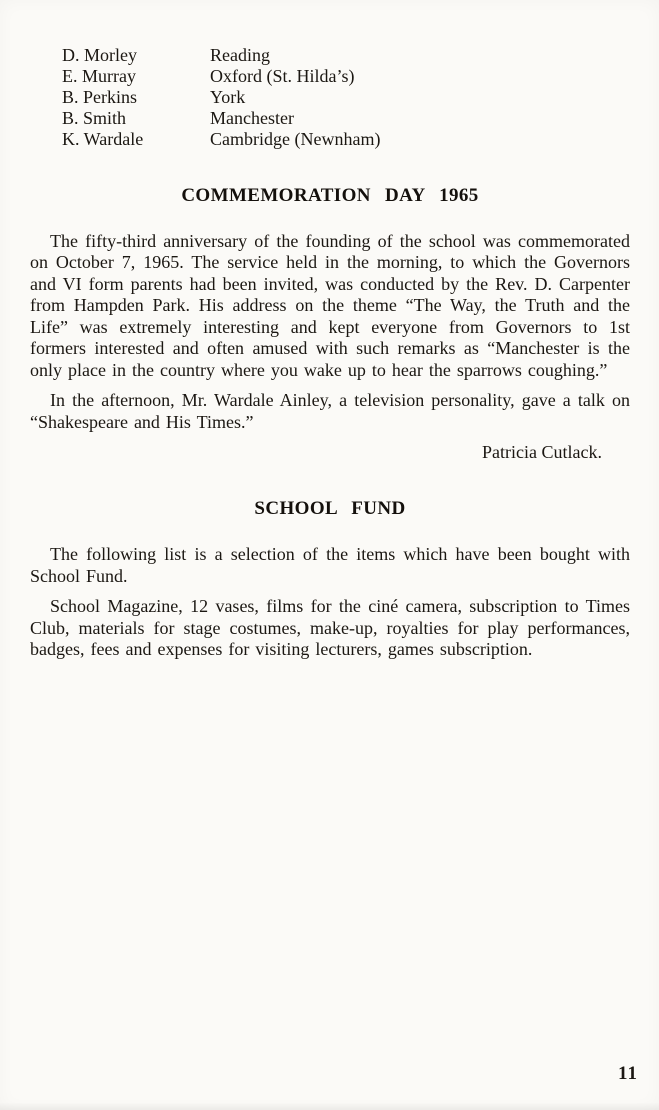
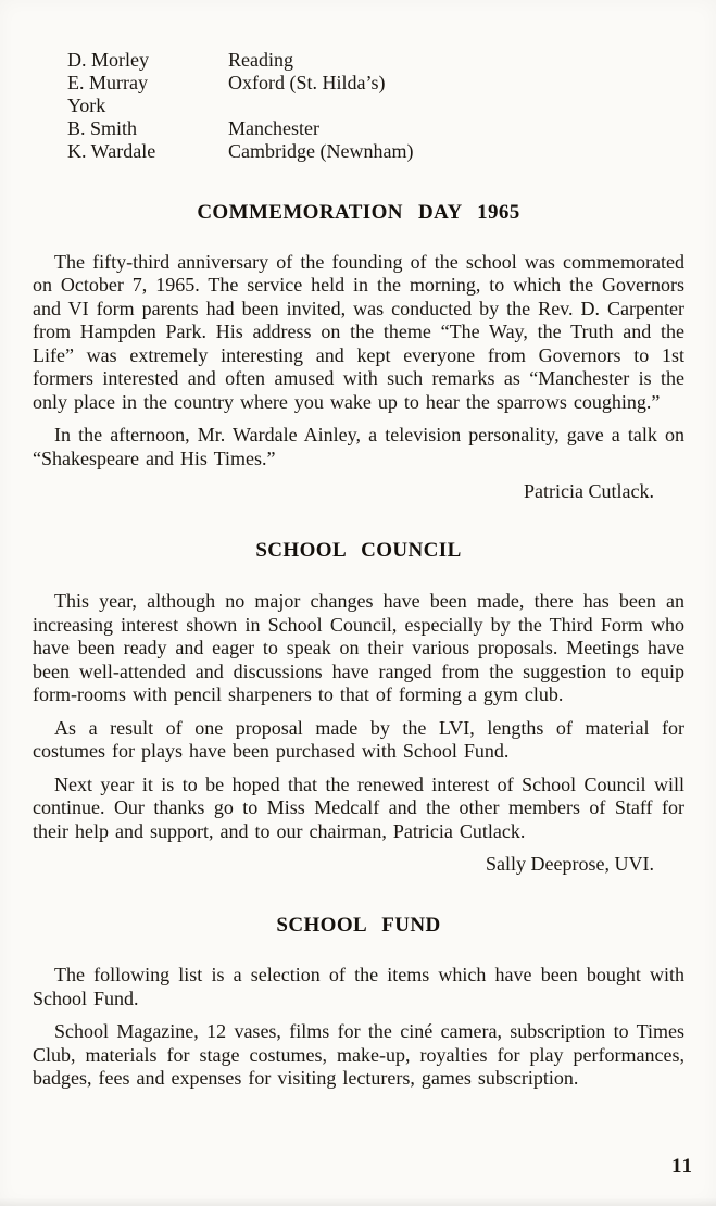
  D. Morley
  Reading
  E. Murray
  Oxford (St. Hilda’s)
- B. Perkins
  York
  B. Smith
  Manchester
  K. Wardale
  Cambridge (Newnham)
  COMMEMORATION DAY 1965
  The fifty-third anniversary of the founding of the school was commemorated on October 7, 1965. The service held in the morning, to which the Governors and VI form parents had been invited, was conducted by the Rev. D. Carpenter from Hampden Park. His address on the theme “The Way, the Truth and the Life” was extremely interesting and kept everyone from Governors to 1st formers interested and often amused with such remarks as “Manchester is the only place in the country where you wake up to hear the sparrows coughing.”
  In the afternoon, Mr. Wardale Ainley, a television personality, gave a talk on “Shakespeare and His Times.”
  Patricia Cutlack.
+ SCHOOL COUNCIL
+ This year, although no major changes have been made, there has been an increasing interest shown in School Council, especially by the Third Form who have been ready and eager to speak on their various proposals. Meetings have been well-attended and discussions have ranged from the suggestion to equip form-rooms with pencil sharpeners to that of forming a gym club.
+ As a result of one proposal made by the LVI, lengths of material for costumes for plays have been purchased with School Fund.
+ Next year it is to be hoped that the renewed interest of School Council will continue. Our thanks go to Miss Medcalf and the other members of Staff for their help and support, and to our chairman, Patricia Cutlack.
+ Sally Deeprose, UVI.
  SCHOOL FUND
  The following list is a selection of the items which have been bought with School Fund.
  School Magazine, 12 vases, films for the ciné camera, subscription to Times Club, materials for stage costumes, make-up, royalties for play performances, badges, fees and expenses for visiting lecturers, games subscription.
  11
